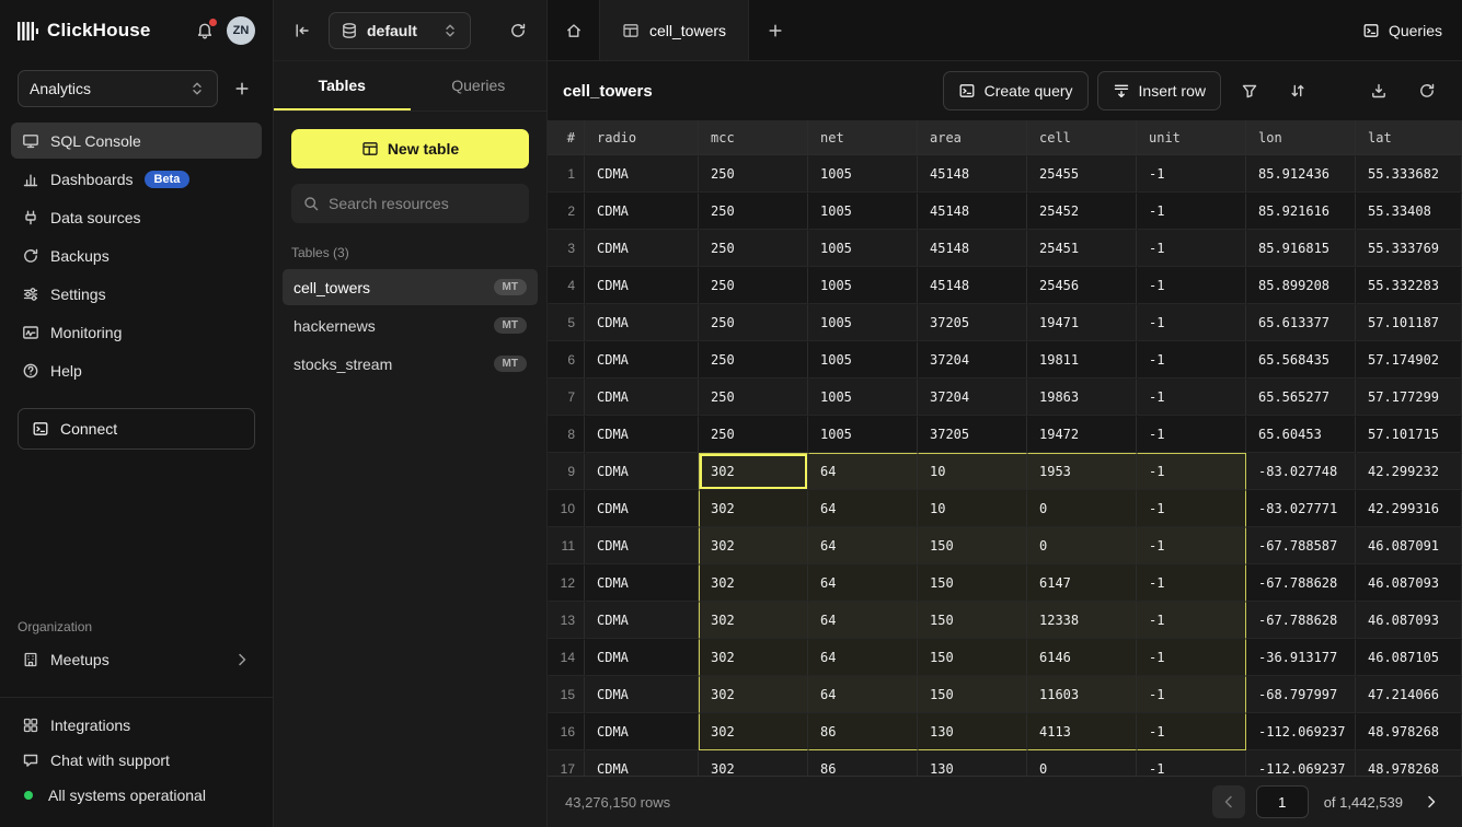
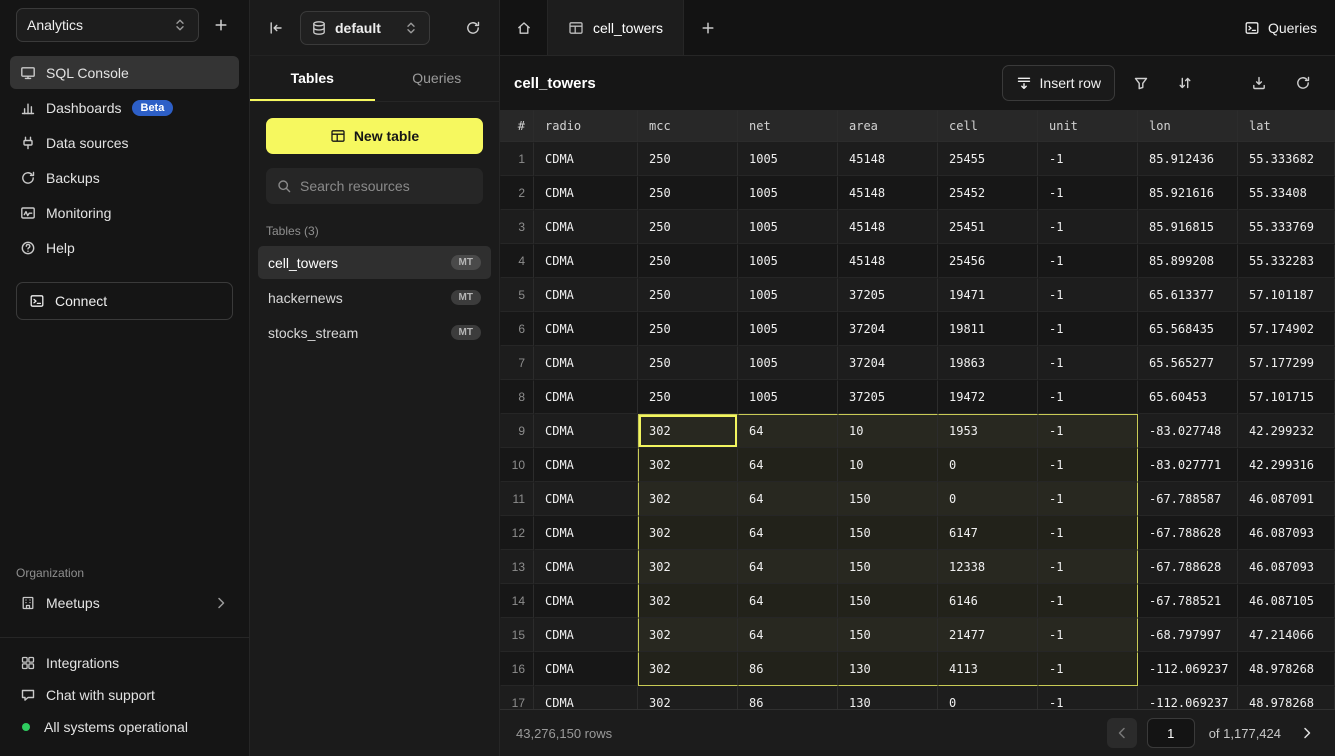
- ClickHouse
- ZN
  Analytics
  SQL Console
  Dashboards
  Beta
  Data sources
  Backups
- Settings
  Monitoring
  Help
  Connect
  Organization
  Meetups
  Integrations
  Chat with support
  All systems operational
  default
  Tables
  Queries
  New table
  Search resources
  Tables (3)
  cell_towers
  MT
  hackernews
  MT
  stocks_stream
  MT
  cell_towers
  Queries
  cell_towers
- Create query
  Insert row
  #
  radio
  mcc
  net
  area
  cell
  unit
  lon
  lat
  1
  CDMA
  250
  1005
  45148
  25455
  -1
  85.912436
  55.333682
  2
  CDMA
  250
  1005
  45148
  25452
  -1
  85.921616
  55.33408
  3
  CDMA
  250
  1005
  45148
  25451
  -1
  85.916815
  55.333769
  4
  CDMA
  250
  1005
  45148
  25456
  -1
  85.899208
  55.332283
  5
  CDMA
  250
  1005
  37205
  19471
  -1
  65.613377
  57.101187
  6
  CDMA
  250
  1005
  37204
  19811
  -1
  65.568435
  57.174902
  7
  CDMA
  250
  1005
  37204
  19863
  -1
  65.565277
  57.177299
  8
  CDMA
  250
  1005
  37205
  19472
  -1
  65.60453
  57.101715
  9
  CDMA
  302
  64
  10
  1953
  -1
  -83.027748
  42.299232
  10
  CDMA
  302
  64
  10
  0
  -1
  -83.027771
  42.299316
  11
  CDMA
  302
  64
  150
  0
  -1
  -67.788587
  46.087091
  12
  CDMA
  302
  64
  150
  6147
  -1
  -67.788628
  46.087093
  13
  CDMA
  302
  64
  150
  12338
  -1
  -67.788628
  46.087093
  14
  CDMA
  302
  64
  150
  6146
  -1
- -36.913177
+ -67.788521
  46.087105
  15
  CDMA
  302
  64
  150
- 11603
+ 21477
  -1
  -68.797997
  47.214066
  16
  CDMA
  302
  86
  130
  4113
  -1
  -112.069237
  48.978268
  17
  CDMA
  302
  86
  130
  0
  -1
  -112.069237
  48.978268
  43,276,150 rows
  1
- of 1,442,539
+ of 1,177,424
